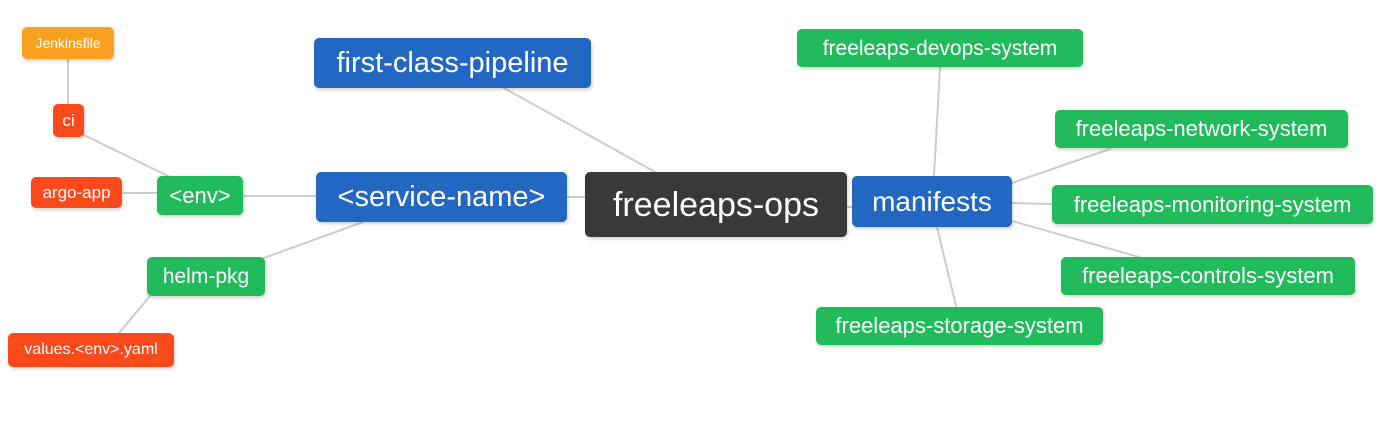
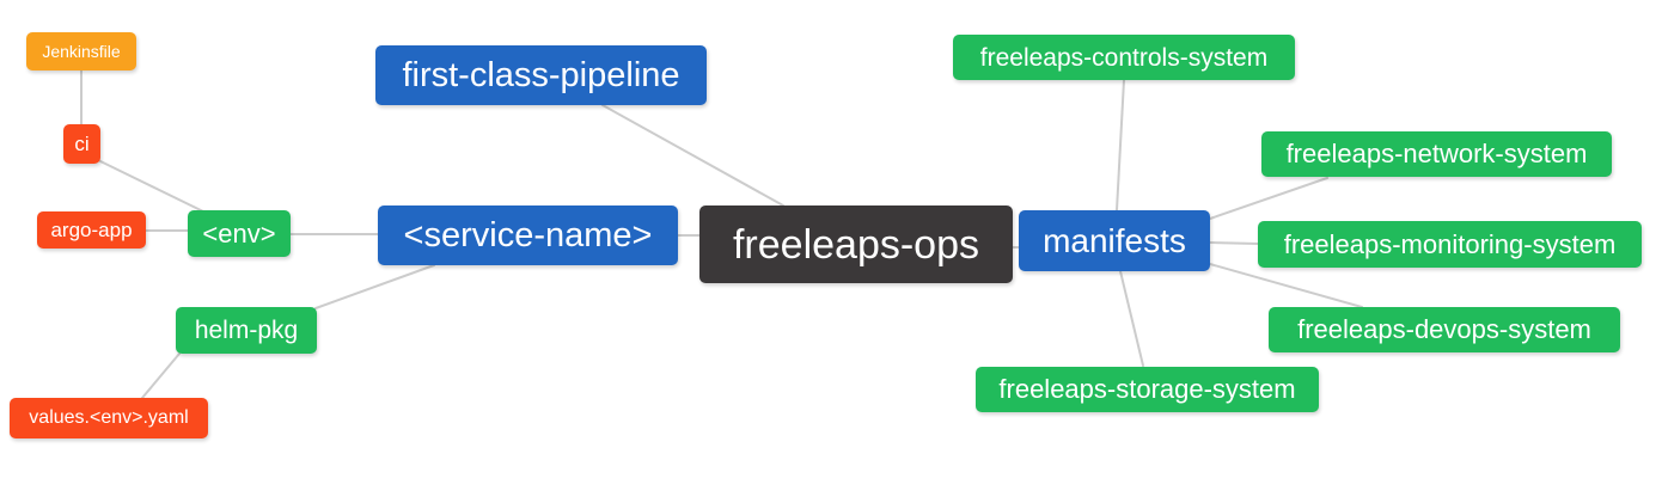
  Jenkinsfile
  ci
  argo-app
  <env>
  helm-pkg
  values.<env>.yaml
  first-class-pipeline
  <service-name>
  freeleaps-ops
  manifests
- freeleaps-devops-system
+ freeleaps-controls-system
  freeleaps-network-system
  freeleaps-monitoring-system
- freeleaps-controls-system
+ freeleaps-devops-system
  freeleaps-storage-system
